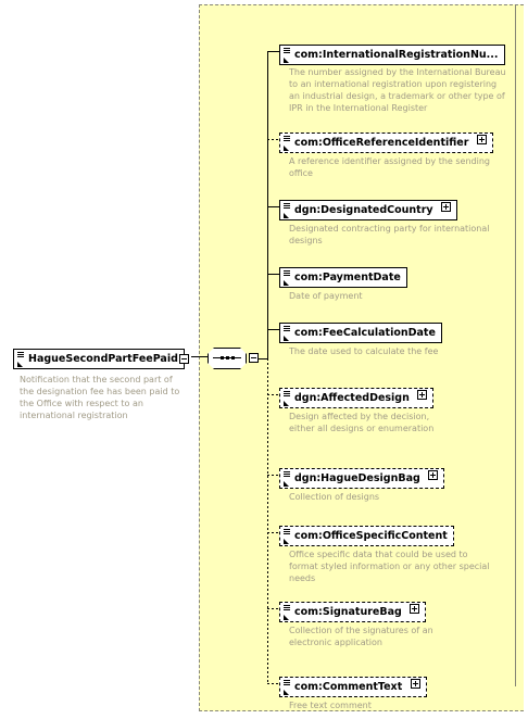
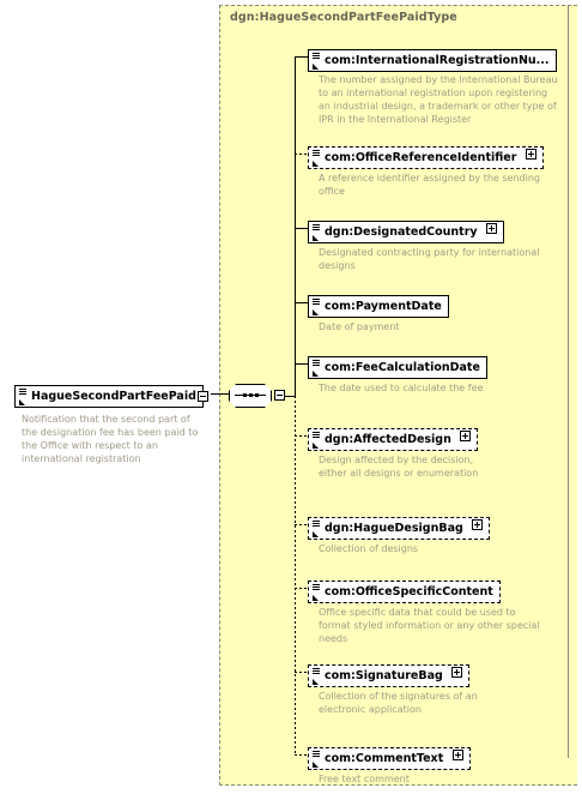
+ dgn:HagueSecondPartFeePaidType
  HagueSecondPartFeePaid
  Notification that the second part of the designation fee has been paid to the Office with respect to an international registration
  com:InternationalRegistrationNu...
  The number assigned by the International Bureau to an international registration upon registering an industrial design, a trademark or other type of IPR in the International Register
  com:OfficeReferenceIdentifier
  A reference identifier assigned by the sending office
  dgn:DesignatedCountry
  Designated contracting party for international designs
  com:PaymentDate
  Date of payment
  com:FeeCalculationDate
  The date used to calculate the fee
  dgn:AffectedDesign
  Design affected by the decision, either all designs or enumeration
  dgn:HagueDesignBag
  Collection of designs
  com:OfficeSpecificContent
  Office specific data that could be used to format styled information or any other special needs
  com:SignatureBag
  Collection of the signatures of an electronic application
  com:CommentText
  Free text comment
